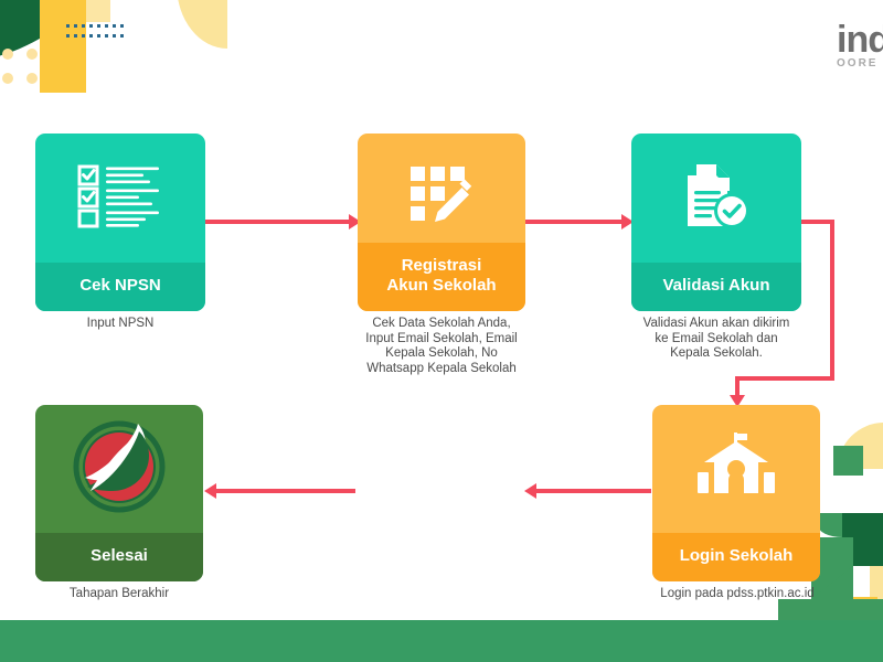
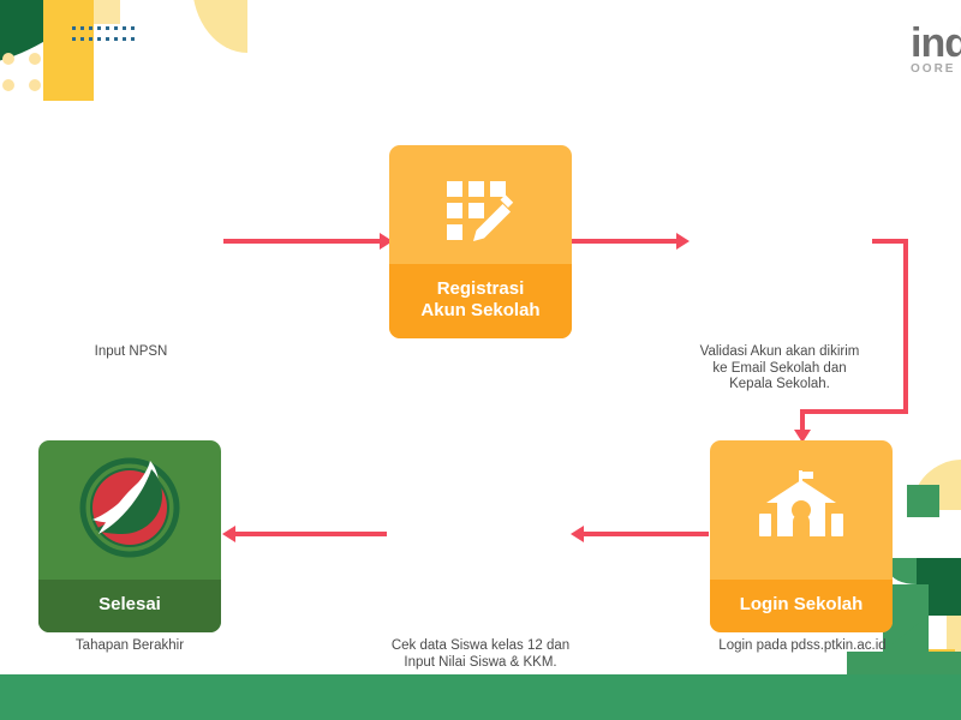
  ind
  OORE
- Cek NPSN
  Input NPSN
  Registrasi
  Akun Sekolah
- Cek Data Sekolah Anda,
- Input Email Sekolah, Email
- Kepala Sekolah, No
- Whatsapp Kepala Sekolah
- Validasi Akun
  Validasi Akun akan dikirim
  ke Email Sekolah dan
  Kepala Sekolah.
  Login Sekolah
  Login pada pdss.ptkin.ac.id
+ Cek data Siswa kelas 12 dan
+ Input Nilai Siswa & KKM.
  Selesai
  Tahapan Berakhir
